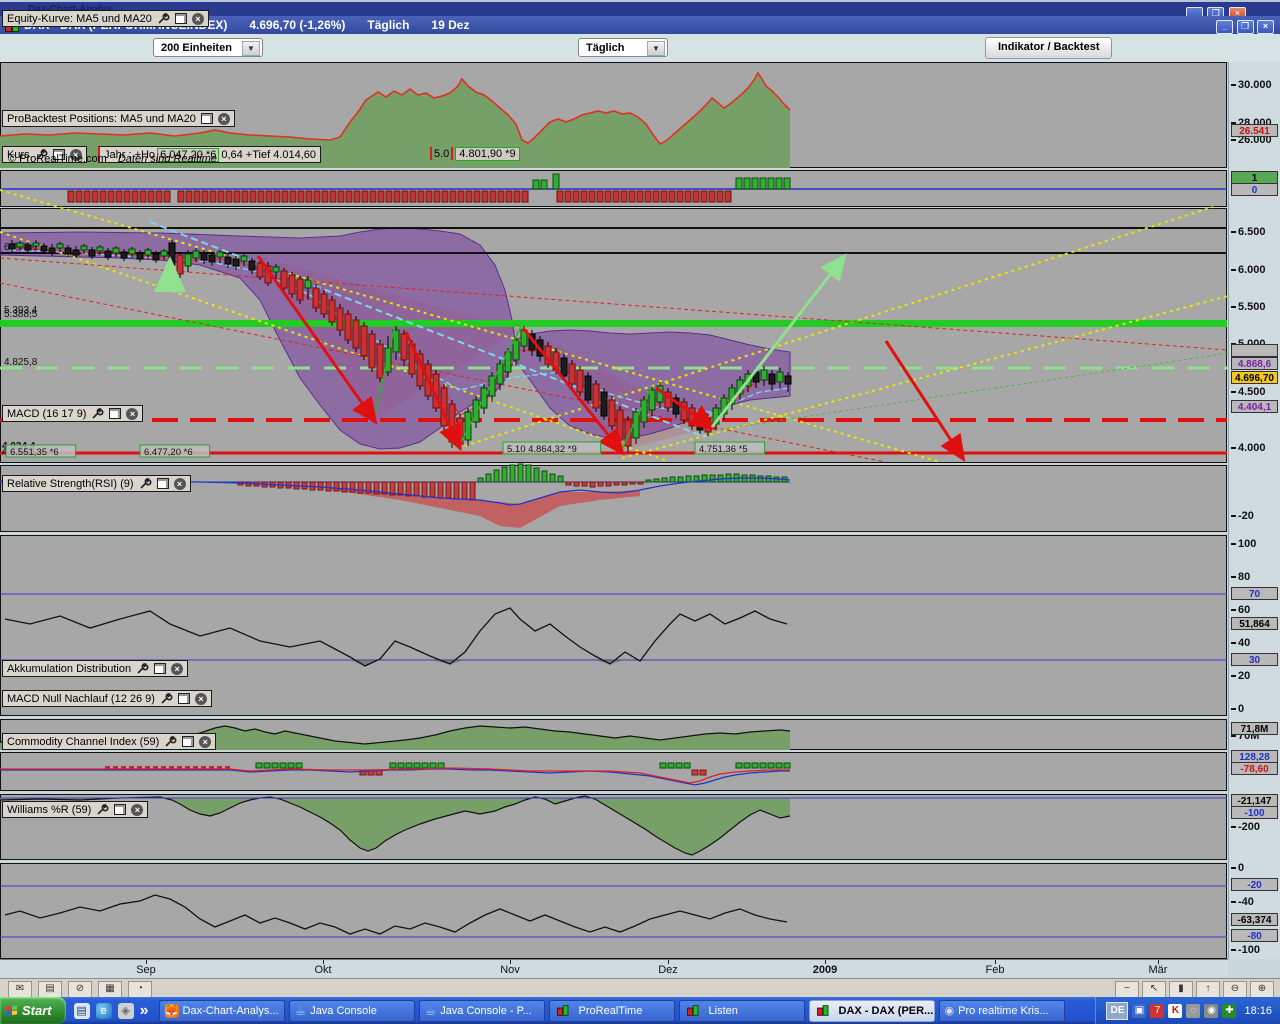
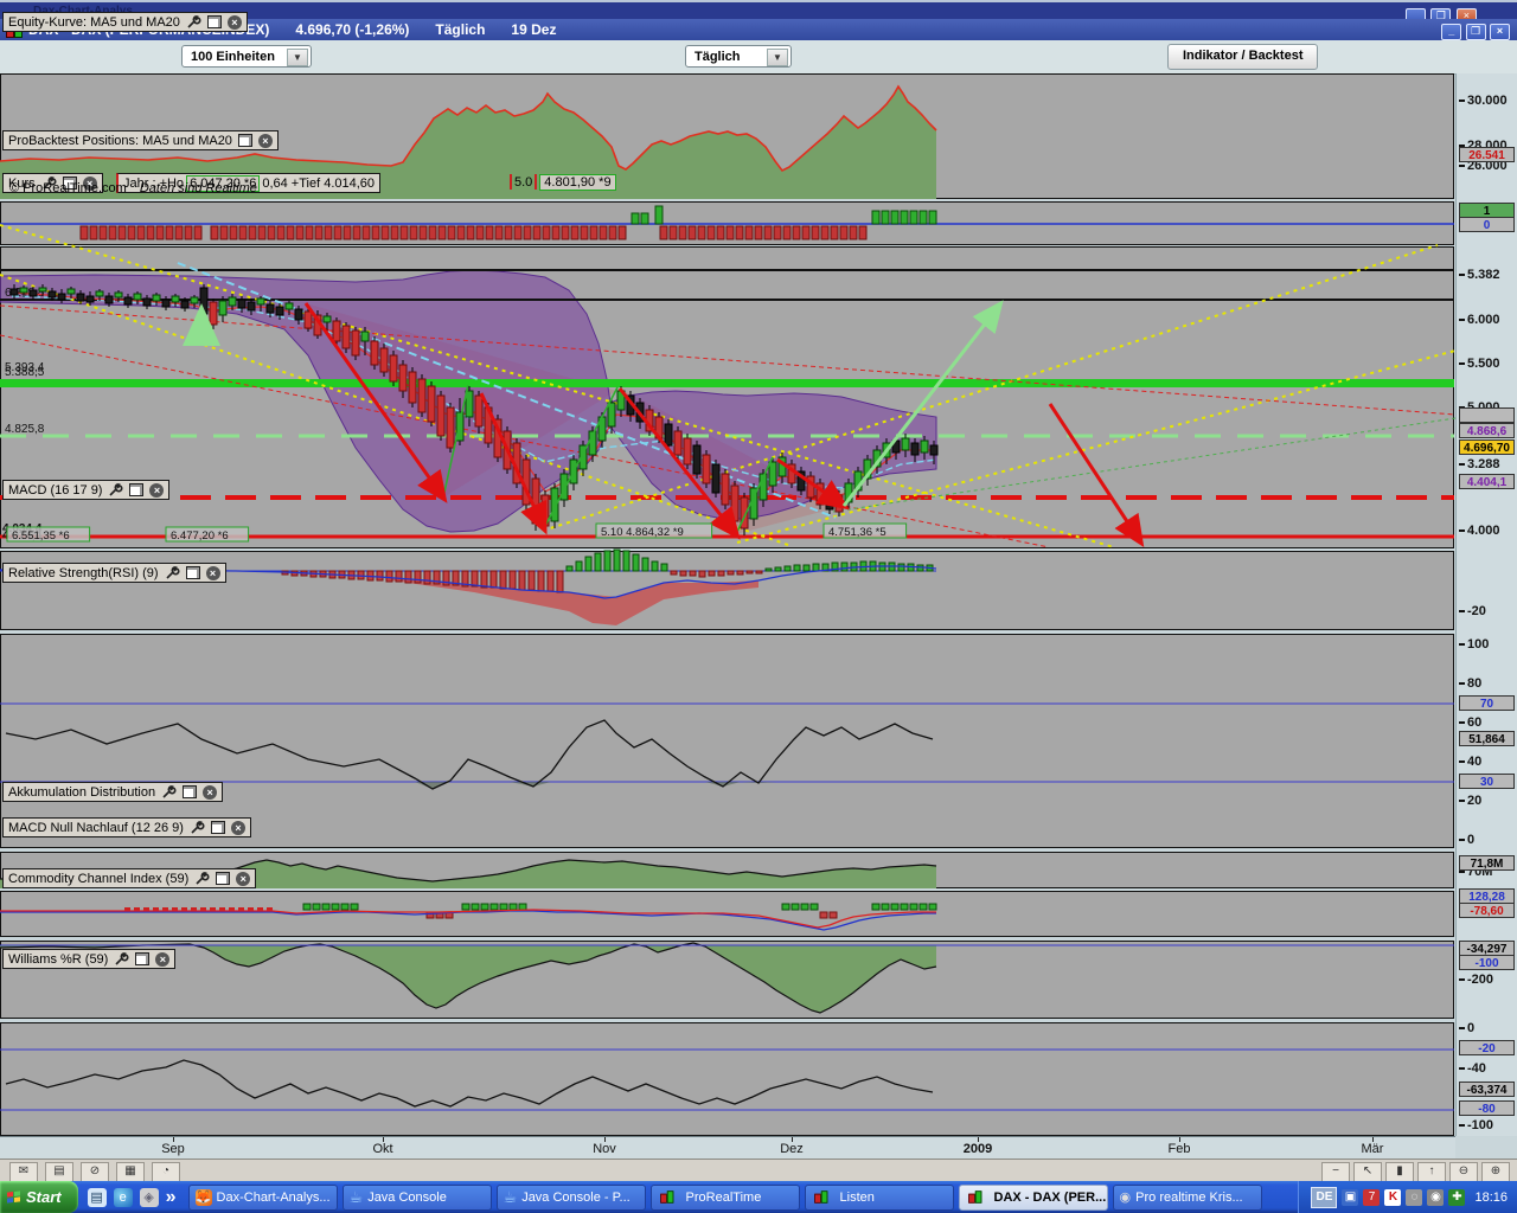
  _ ❐ ×
  4.696,70 (-1,26%)
  Täglich
  19 Dez
  _ ❐ ×
- 200 Einheiten
+ 100 Einheiten
  ▼
  Täglich
  ▼
  Indikator / Backtest
  4.825,8
  5.388,5
  5.393,4
  4.034,4
  4.024,4
  6.551,35 *6
  6.477,20 *6
  5.10 4.864,32 *9
  4.751,36 *5
  Equity-Kurve: MA5 und MA20
  ×
  ProBacktest Positions: MA5 und MA20
  ×
  Kurs
  ×
  Jahr : +Ho
  6.047,20 *6
  0,64 +Tief 4.014,60
  5.0
  4.801,90 *9
  MACD (16 17 9)
  ×
  Relative Strength(RSI) (9)
  ×
  Akkumulation Distribution
  ×
  MACD Null Nachlauf (12 26 9)
  ×
  Commodity Channel Index (59)
  ×
  Williams %R (59)
  ×
  © ProRealTime.com Daten sind Realtime
  30.000
  28.000
  26.000
- 6.500
+ 5.382
  6.000
  5.500
- 4.500
+ 3.288
  4.000
  -20
  100
  80
  60
  40
  20
  0
  70M
  -200
  0
  -40
  -100
  26.541
  1
  0
  4.868,6
  4.696,70
  4.404,1
  70
  51,864
  30
  71,8M
  128,28
  -78,60
- -21,147
+ -34,297
  -100
  -20
  -63,374
  -80
  Sep
  Okt
  Nov
  Dez
  2009
  Feb
  Mär
  ✉
  ▤
  ⊘
  ▦
  ◔
  −
  ↖
  ▮
  ↑
  ⊖
  ⊕
  Start
  ▤
  e
  ◈
  »
  🦊
  Dax-Chart-Analys...
  ☕
  Java Console
  ☕
  Java Console - P...
  ProRealTime
  Listen
  DAX - DAX (PER...
  ◉
  Pro realtime Kris...
  DE
  ▣
  7
  K
  ◌
  ◉
  ✚
  18:16
